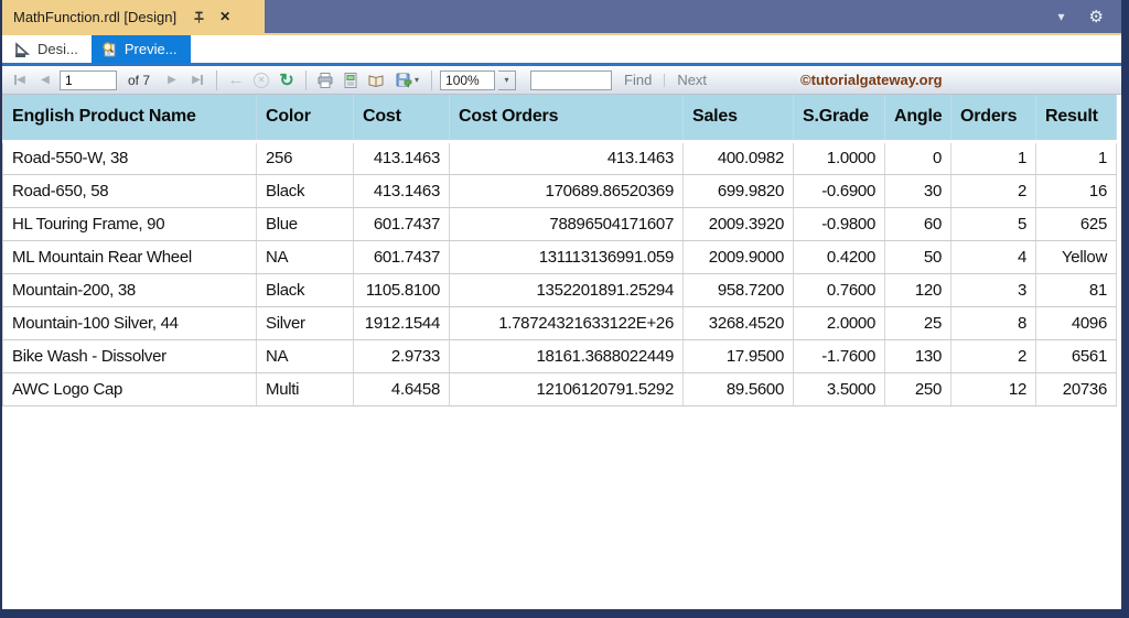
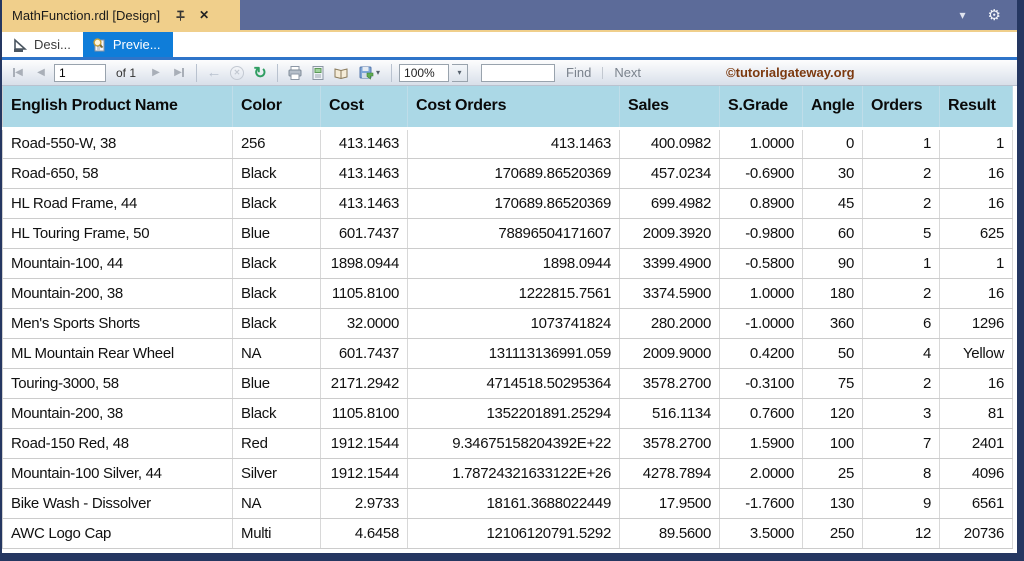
  MathFunction.rdl [Design]
  ✕
  ▾
  ⚙
  Desi...
  Previe...
  ◀
  ◀
  1
- of 7
+ of 1
  ▶
  ▶
  ←
  ✕
  ↻
  ▾
  100%
  ▾
  Find
  Next
  ©tutorialgateway.org
  English Product Name	Color	Cost	Cost Orders	Sales	S.Grade	Angle	Orders	Result
  Road-550-W, 38	256	413.1463	413.1463	400.0982	1.0000	0	1	1
- Road-650, 58	Black	413.1463	170689.86520369	699.9820	-0.6900	30	2	16
+ Road-650, 58	Black	413.1463	170689.86520369	457.0234	-0.6900	30	2	16
+ HL Road Frame, 44	Black	413.1463	170689.86520369	699.4982	0.8900	45	2	16
- HL Touring Frame, 90	Blue	601.7437	78896504171607	2009.3920	-0.9800	60	5	625
+ HL Touring Frame, 50	Blue	601.7437	78896504171607	2009.3920	-0.9800	60	5	625
+ Mountain-100, 44	Black	1898.0944	1898.0944	3399.4900	-0.5800	90	1	1
+ Mountain-200, 38	Black	1105.8100	1222815.7561	3374.5900	1.0000	180	2	16
+ Men's Sports Shorts	Black	32.0000	1073741824	280.2000	-1.0000	360	6	1296
  ML Mountain Rear Wheel	NA	601.7437	131113136991.059	2009.9000	0.4200	50	4	Yellow
+ Touring-3000, 58	Blue	2171.2942	4714518.50295364	3578.2700	-0.3100	75	2	16
- Mountain-200, 38	Black	1105.8100	1352201891.25294	958.7200	0.7600	120	3	81
+ Mountain-200, 38	Black	1105.8100	1352201891.25294	516.1134	0.7600	120	3	81
+ Road-150 Red, 48	Red	1912.1544	9.34675158204392E+22	3578.2700	1.5900	100	7	2401
- Mountain-100 Silver, 44	Silver	1912.1544	1.78724321633122E+26	3268.4520	2.0000	25	8	4096
+ Mountain-100 Silver, 44	Silver	1912.1544	1.78724321633122E+26	4278.7894	2.0000	25	8	4096
- Bike Wash - Dissolver	NA	2.9733	18161.3688022449	17.9500	-1.7600	130	2	6561
+ Bike Wash - Dissolver	NA	2.9733	18161.3688022449	17.9500	-1.7600	130	9	6561
  AWC Logo Cap	Multi	4.6458	12106120791.5292	89.5600	3.5000	250	12	20736
